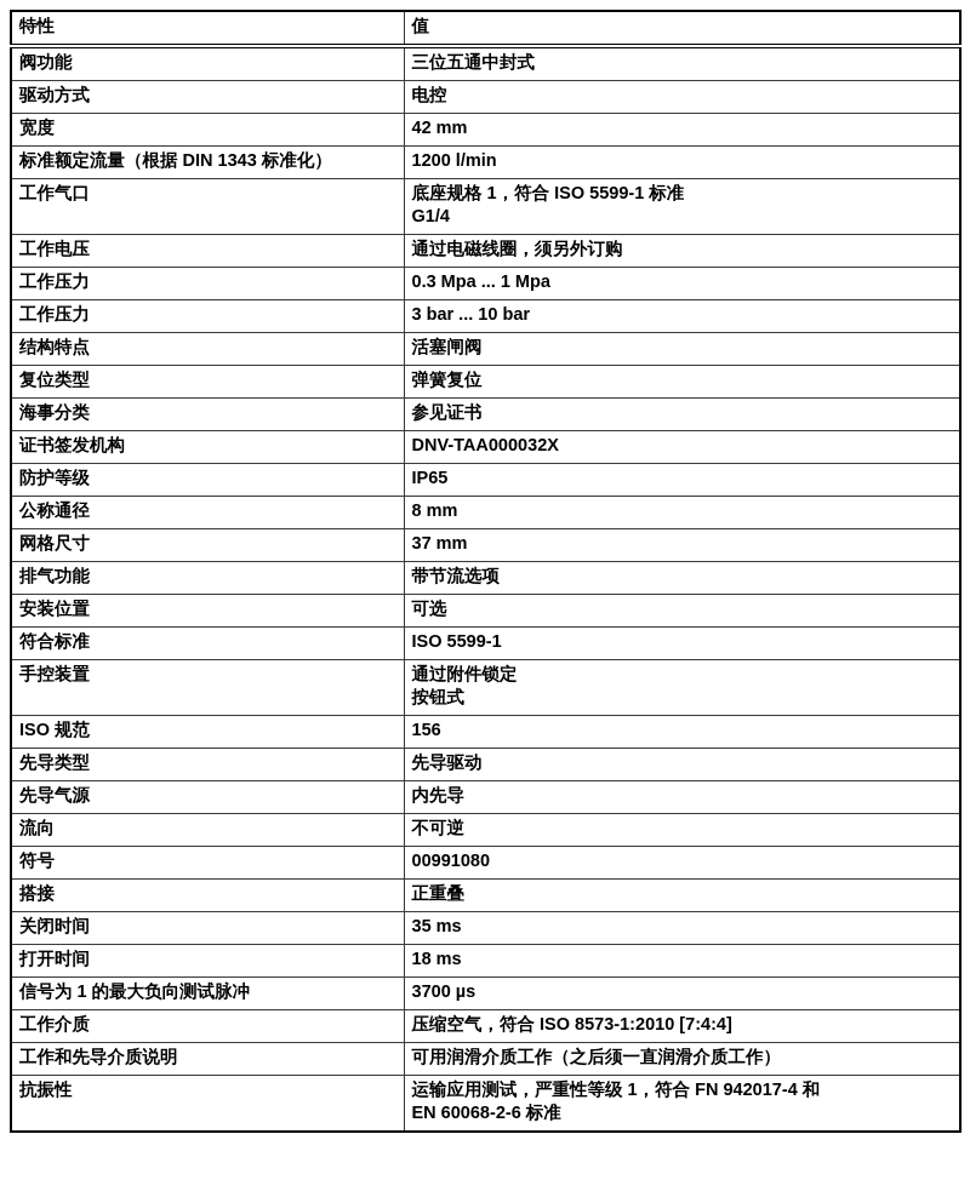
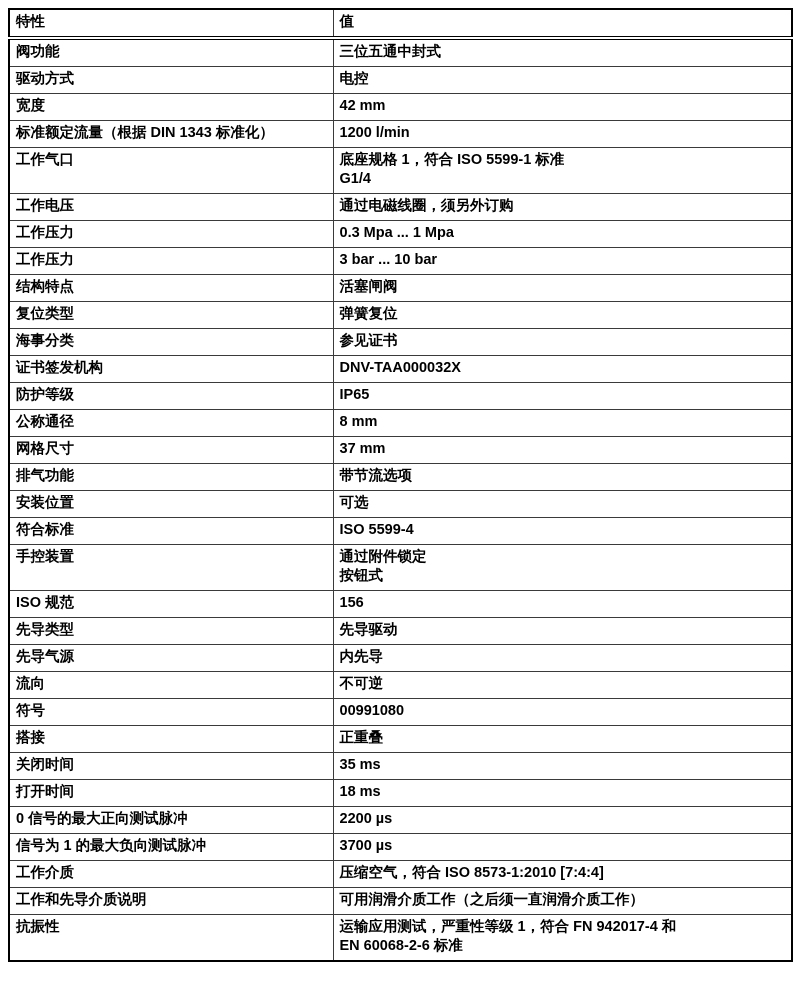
  特性	值
  阀功能	三位五通中封式
  驱动方式	电控
  宽度	42 mm
  标准额定流量（根据 DIN 1343 标准化）	1200 l/min
  工作气口	底座规格 1，符合 ISO 5599-1 标准G1/4
  工作电压	通过电磁线圈，须另外订购
  工作压力	0.3 Mpa ... 1 Mpa
  工作压力	3 bar ... 10 bar
  结构特点	活塞闸阀
  复位类型	弹簧复位
  海事分类	参见证书
  证书签发机构	DNV-TAA000032X
  防护等级	IP65
  公称通径	8 mm
  网格尺寸	37 mm
  排气功能	带节流选项
  安装位置	可选
- 符合标准	ISO 5599-1
+ 符合标准	ISO 5599-4
  手控装置	通过附件锁定按钮式
  ISO 规范	156
  先导类型	先导驱动
  先导气源	内先导
  流向	不可逆
  符号	00991080
  搭接	正重叠
  关闭时间	35 ms
  打开时间	18 ms
+ 0 信号的最大正向测试脉冲	2200 µs
  信号为 1 的最大负向测试脉冲	3700 µs
  工作介质	压缩空气，符合 ISO 8573-1:2010 [7:4:4]
  工作和先导介质说明	可用润滑介质工作（之后须一直润滑介质工作）
  抗振性	运输应用测试，严重性等级 1，符合 FN 942017-4 和EN 60068-2-6 标准
